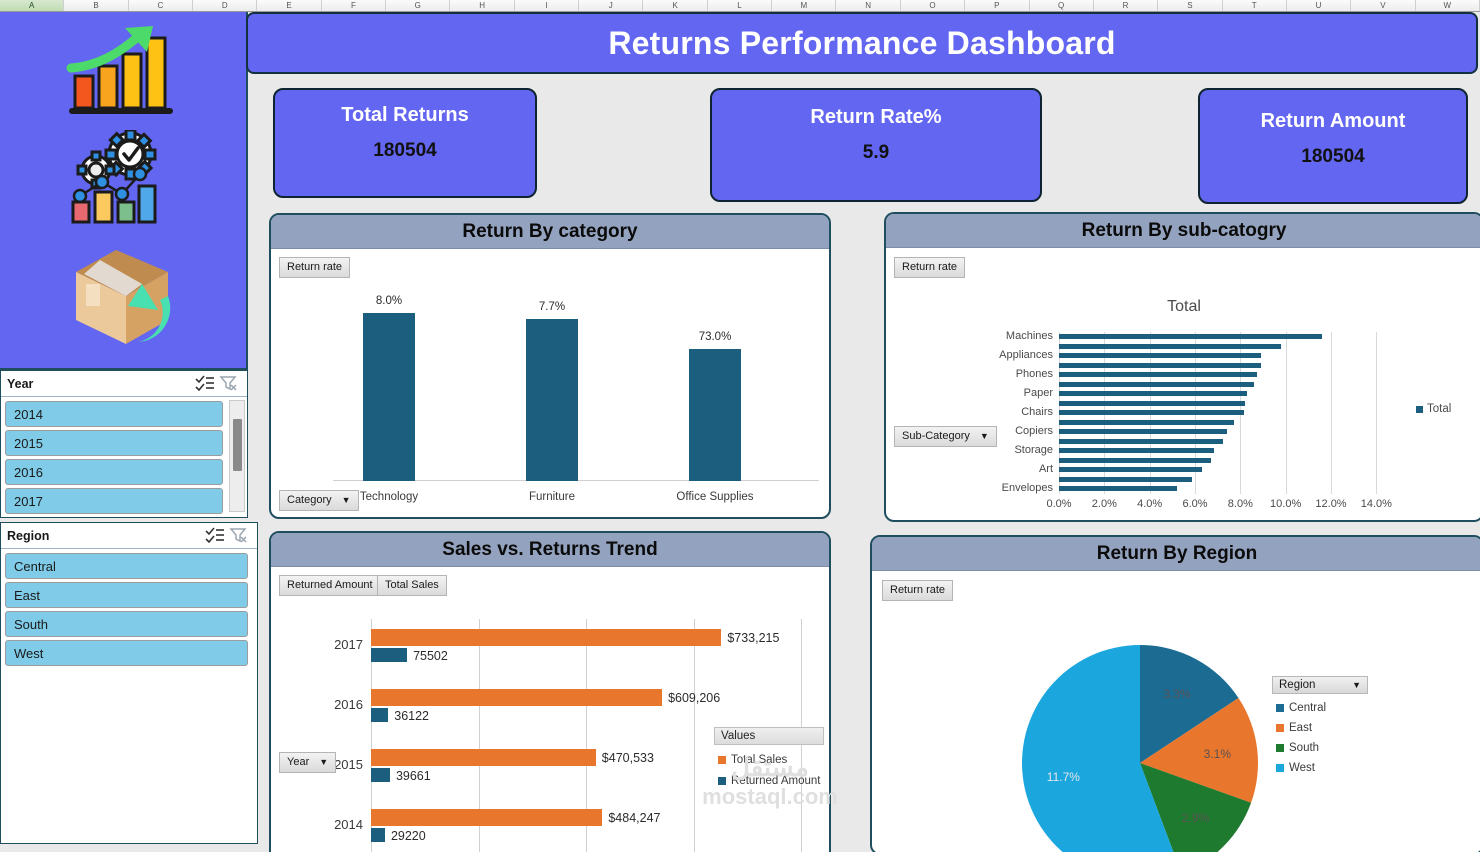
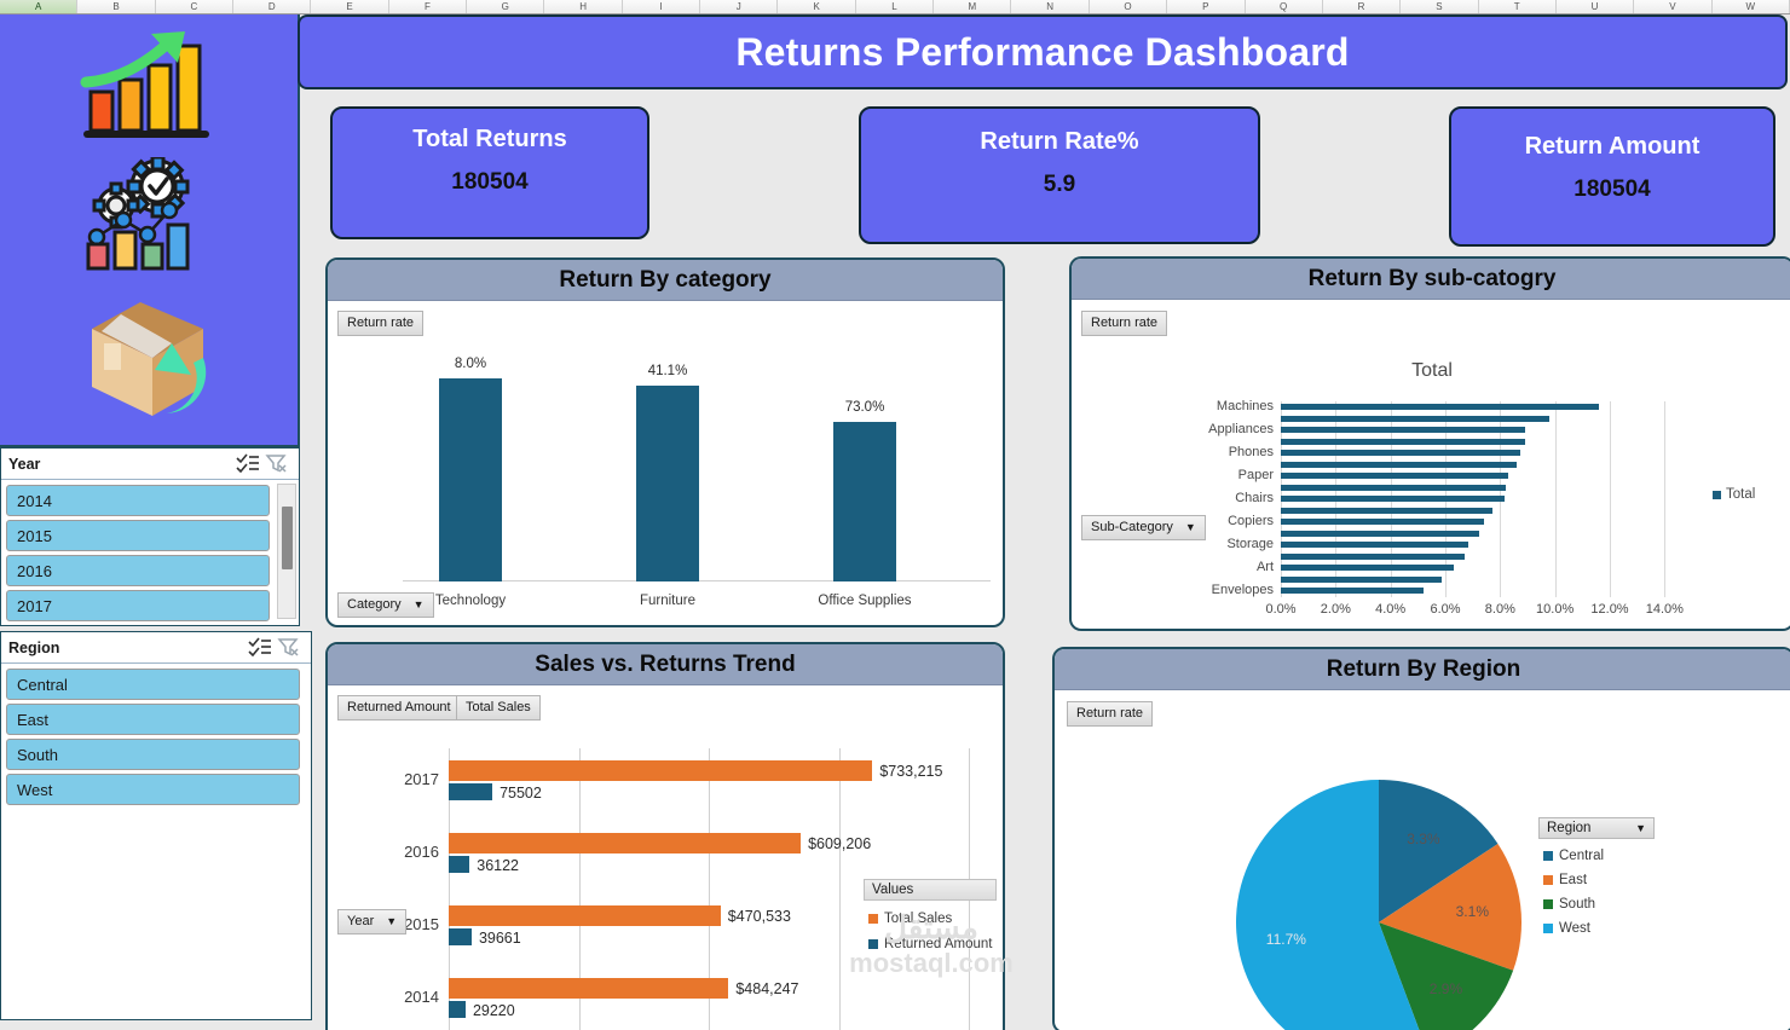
  A
  B
  C
  D
  E
  F
  G
  H
  I
  J
  K
  L
  M
  N
  O
  P
  Q
  R
  S
  T
  U
  V
  W
  Year
  2014
  2015
  2016
  2017
  Region
  Central
  East
  South
  West
  Returns Performance Dashboard
  Total Returns
  180504
  Return Rate%
  5.9
  Return Amount
  180504
  Return By category
  Return rate
  8.0%
  Technology
- 7.7%
+ 41.1%
  Furniture
  73.0%
  Office Supplies
  Category ▼
  Return By sub-catogry
  Return rate
  Total
  0.0%
  2.0%
  4.0%
  6.0%
  8.0%
  10.0%
  12.0%
  14.0%
  Machines
  Appliances
  Phones
  Paper
  Chairs
  Copiers
  Storage
  Art
  Envelopes
  Total
  Sub-Category ▼
  Sales vs. Returns Trend
  Returned Amount
  Total Sales
  2017
  $733,215
  75502
  2016
  $609,206
  36122
  2015
  $470,533
  39661
  2014
  $484,247
  29220
  Values
  Total Sales
  Returned Amount
  Year ▼
  Return By Region
  Return rate
  3.3%
  3.1%
  2.9%
  11.7%
  Region
  ▼
  Central
  East
  South
  West
  مستقل
  mostaql.com
